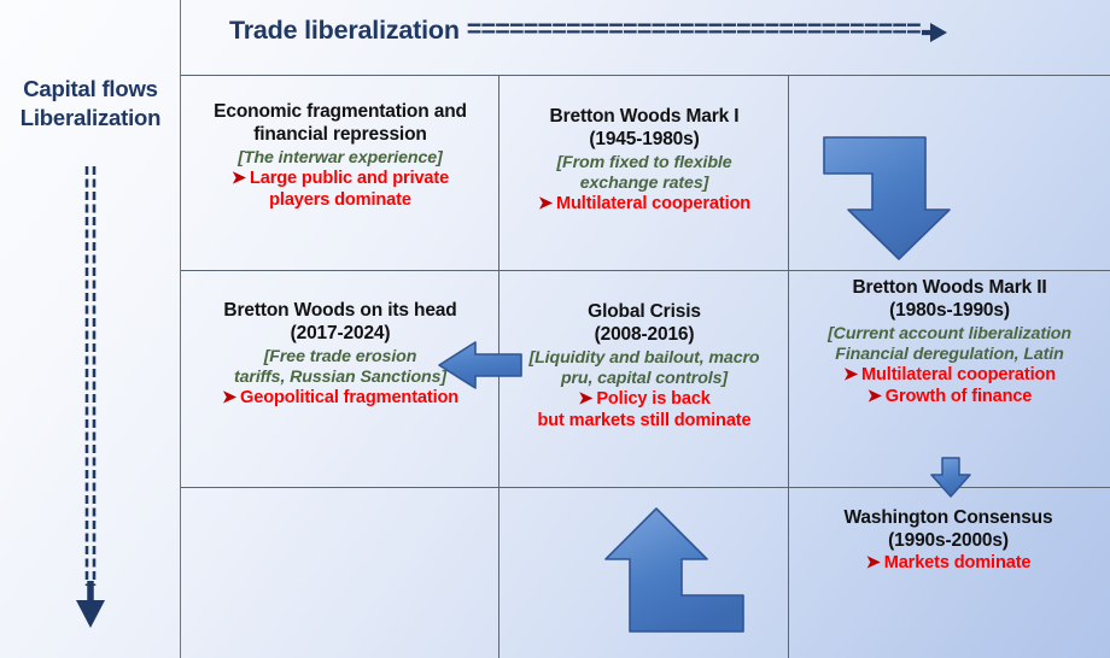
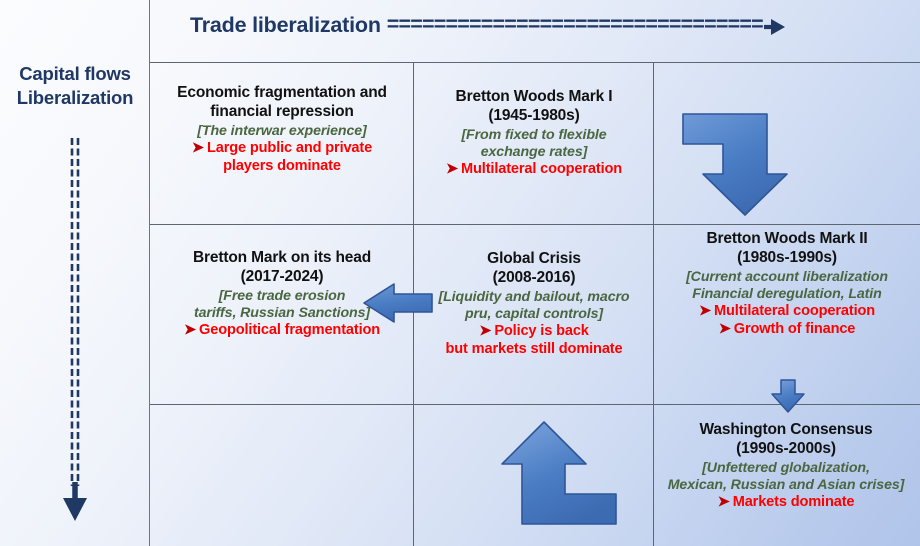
  Capital flows
  Liberalization
  Trade liberalization
  ================================
  Economic fragmentation and
  financial repression
  [The interwar experience]
  ➤ Large public and private
  players dominate
  Bretton Woods Mark I
  (1945-1980s)
  [From fixed to flexible
  exchange rates]
  ➤ Multilateral cooperation
- Bretton Woods on its head
+ Bretton Mark on its head
  (2017-2024)
  [Free trade erosion
  tariffs, Russian Sanctions]
  ➤ Geopolitical fragmentation
  Global Crisis
  (2008-2016)
  [Liquidity and bailout, macro
  pru, capital controls]
  ➤ Policy is back
  but markets still dominate
  Bretton Woods Mark II
  (1980s-1990s)
  [Current account liberalization
  Financial deregulation, Latin
  ➤ Multilateral cooperation
  ➤ Growth of finance
  Washington Consensus
  (1990s-2000s)
+ [Unfettered globalization,
+ Mexican, Russian and Asian crises]
  ➤ Markets dominate
